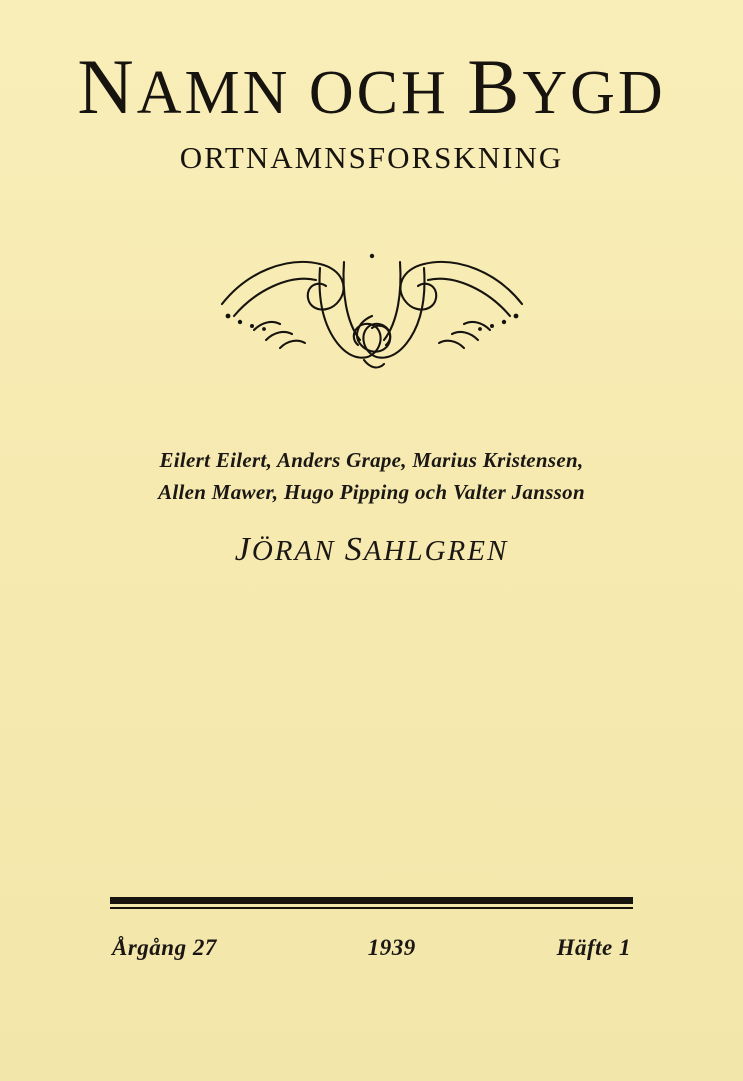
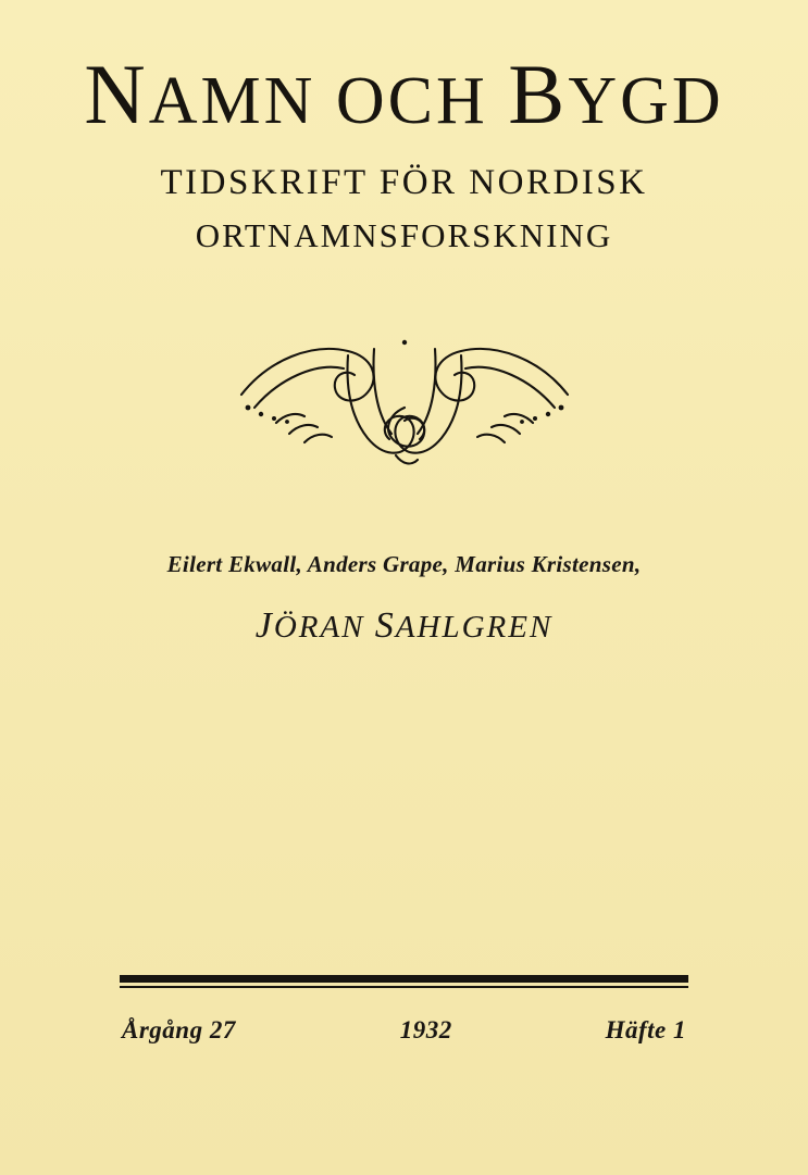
  NAMN OCH BYGD
+ TIDSKRIFT FÖR NORDISK
  ORTNAMNSFORSKNING
- Eilert Eilert, Anders Grape, Marius Kristensen,
+ Eilert Ekwall, Anders Grape, Marius Kristensen,
- Allen Mawer, Hugo Pipping och Valter Jansson
  JÖRAN SAHLGREN
  Årgång 27
- 1939
+ 1932
  Häfte 1
